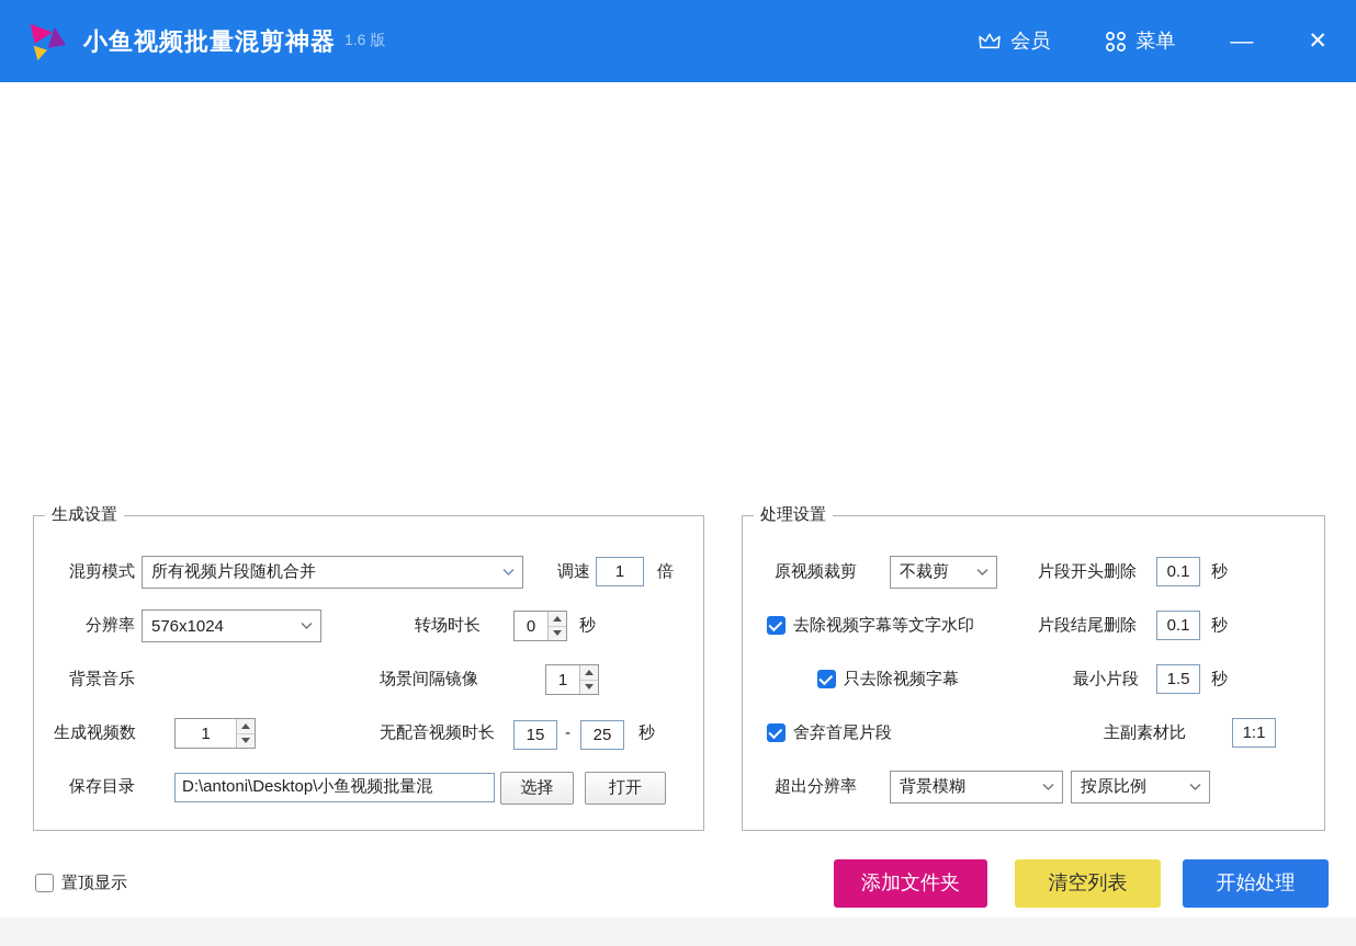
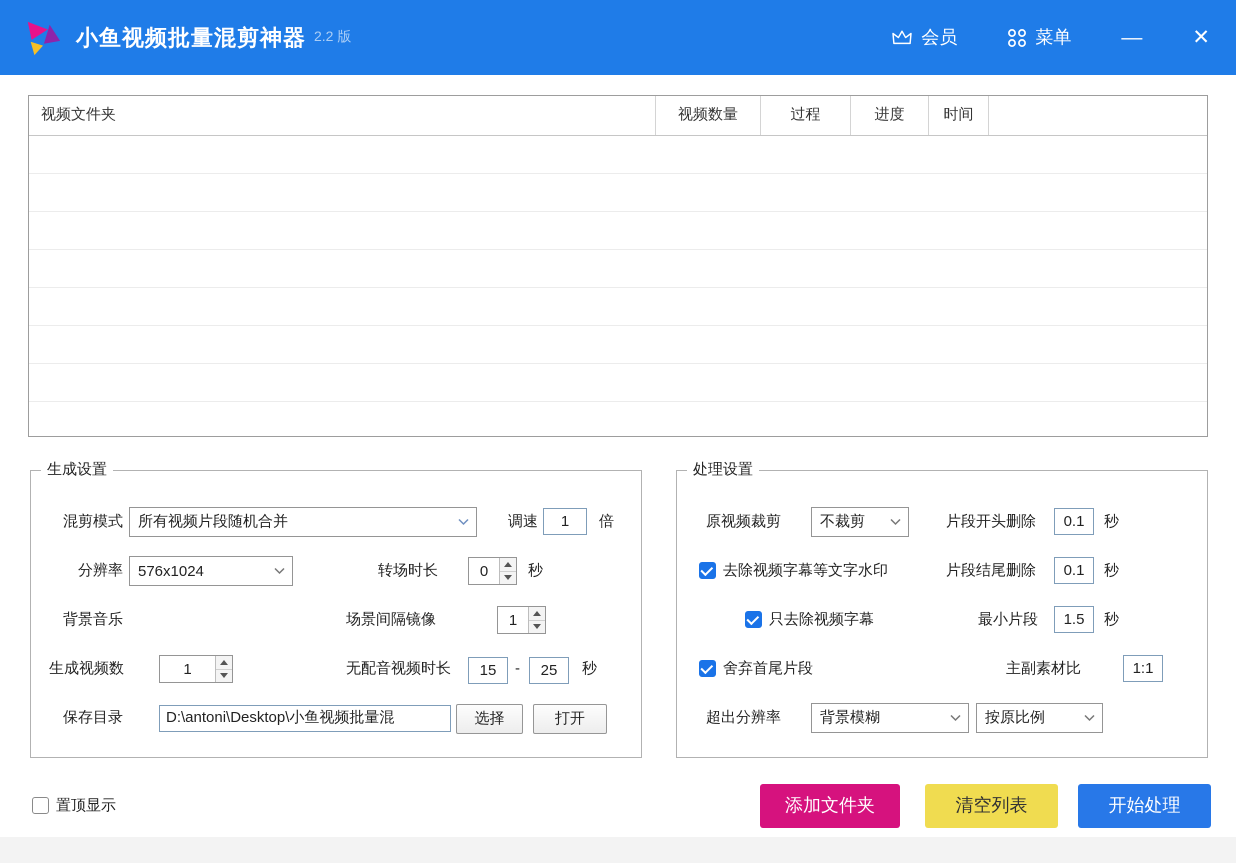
  小鱼视频批量混剪神器
- 1.6 版
+ 2.2 版
  会员
  菜单
  —
  ✕
+ 视频文件夹
+ 视频数量
+ 过程
+ 进度
+ 时间
  生成设置
  混剪模式
  所有视频片段随机合并
  调速
  1
  倍
  分辨率
  576x1024
  转场时长
  0
  秒
  背景音乐
  场景间隔镜像
  1
  生成视频数
  1
  无配音视频时长
  15
  -
  25
  秒
  保存目录
  D:\antoni\Desktop\小鱼视频批量混
  选择
  打开
  处理设置
  原视频裁剪
  不裁剪
  片段开头删除
  0.1
  秒
  去除视频字幕等文字水印
  片段结尾删除
  0.1
  秒
  只去除视频字幕
  最小片段
  1.5
  秒
  舍弃首尾片段
  主副素材比
  1:1
  超出分辨率
  背景模糊
  按原比例
  置顶显示
  添加文件夹
  清空列表
  开始处理
